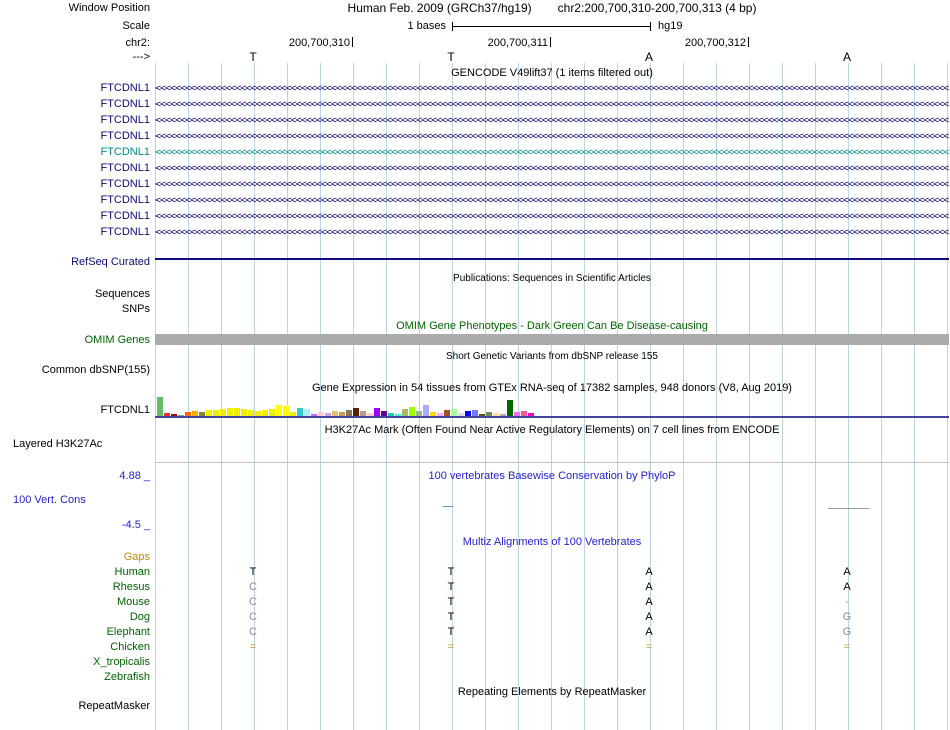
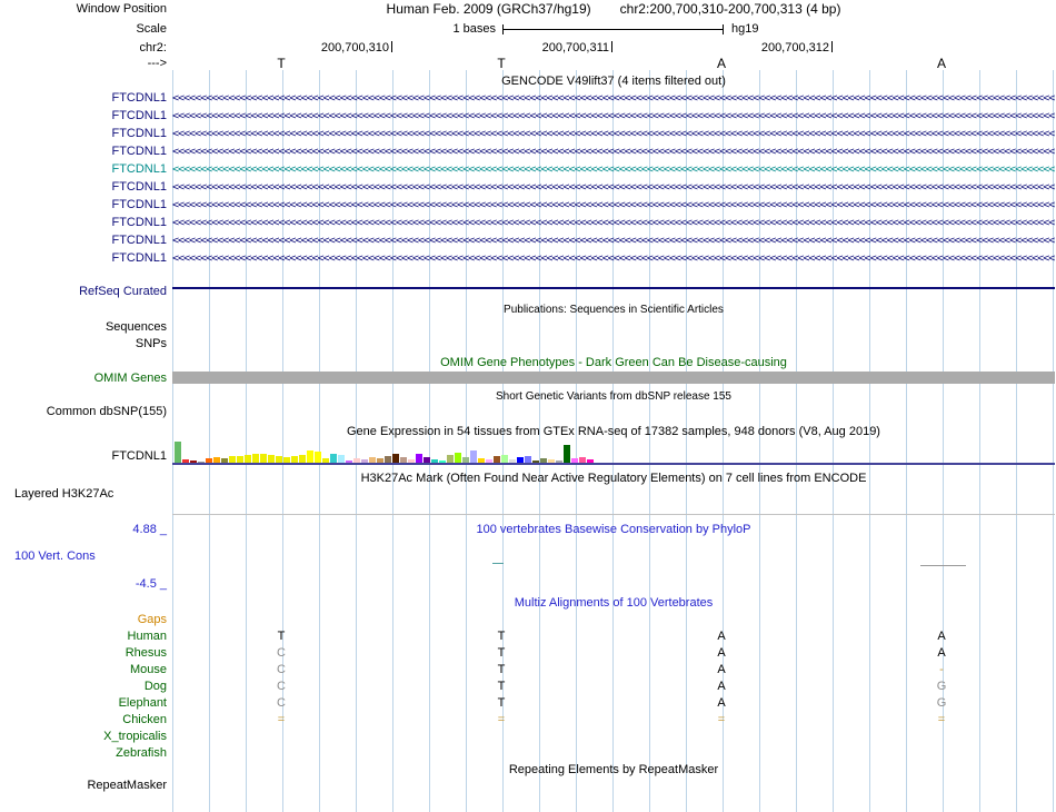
  Window Position
  Human Feb. 2009 (GRCh37/hg19) chr2:200,700,310-200,700,313 (4 bp)
  Scale
  1 bases
  hg19
  chr2:
  200,700,310
  200,700,311
  200,700,312
  --->
  T
  T
  A
  A
- GENCODE V49lift37 (1 items filtered out)
+ GENCODE V49lift37 (4 items filtered out)
  FTCDNL1
  <<<<<<<<<<<<<<<<<<<<<<<<<<<<<<<<<<<<<<<<<<<<<<<<<<<<<<<<<<<<<<<<<<<<<<<<<<<<<<<<<<<<<<<<<<<<<<<<<<<<<<<<<<<<<<<<<<<<<<<<<<<<<<<<<<<<<<<<<<<<<<<<<<<<<<<<<<<<<<
  FTCDNL1
  <<<<<<<<<<<<<<<<<<<<<<<<<<<<<<<<<<<<<<<<<<<<<<<<<<<<<<<<<<<<<<<<<<<<<<<<<<<<<<<<<<<<<<<<<<<<<<<<<<<<<<<<<<<<<<<<<<<<<<<<<<<<<<<<<<<<<<<<<<<<<<<<<<<<<<<<<<<<<<
  FTCDNL1
  <<<<<<<<<<<<<<<<<<<<<<<<<<<<<<<<<<<<<<<<<<<<<<<<<<<<<<<<<<<<<<<<<<<<<<<<<<<<<<<<<<<<<<<<<<<<<<<<<<<<<<<<<<<<<<<<<<<<<<<<<<<<<<<<<<<<<<<<<<<<<<<<<<<<<<<<<<<<<<
  FTCDNL1
  <<<<<<<<<<<<<<<<<<<<<<<<<<<<<<<<<<<<<<<<<<<<<<<<<<<<<<<<<<<<<<<<<<<<<<<<<<<<<<<<<<<<<<<<<<<<<<<<<<<<<<<<<<<<<<<<<<<<<<<<<<<<<<<<<<<<<<<<<<<<<<<<<<<<<<<<<<<<<<
  FTCDNL1
  <<<<<<<<<<<<<<<<<<<<<<<<<<<<<<<<<<<<<<<<<<<<<<<<<<<<<<<<<<<<<<<<<<<<<<<<<<<<<<<<<<<<<<<<<<<<<<<<<<<<<<<<<<<<<<<<<<<<<<<<<<<<<<<<<<<<<<<<<<<<<<<<<<<<<<<<<<<<<<
  FTCDNL1
  <<<<<<<<<<<<<<<<<<<<<<<<<<<<<<<<<<<<<<<<<<<<<<<<<<<<<<<<<<<<<<<<<<<<<<<<<<<<<<<<<<<<<<<<<<<<<<<<<<<<<<<<<<<<<<<<<<<<<<<<<<<<<<<<<<<<<<<<<<<<<<<<<<<<<<<<<<<<<<
  FTCDNL1
  <<<<<<<<<<<<<<<<<<<<<<<<<<<<<<<<<<<<<<<<<<<<<<<<<<<<<<<<<<<<<<<<<<<<<<<<<<<<<<<<<<<<<<<<<<<<<<<<<<<<<<<<<<<<<<<<<<<<<<<<<<<<<<<<<<<<<<<<<<<<<<<<<<<<<<<<<<<<<<
  FTCDNL1
  <<<<<<<<<<<<<<<<<<<<<<<<<<<<<<<<<<<<<<<<<<<<<<<<<<<<<<<<<<<<<<<<<<<<<<<<<<<<<<<<<<<<<<<<<<<<<<<<<<<<<<<<<<<<<<<<<<<<<<<<<<<<<<<<<<<<<<<<<<<<<<<<<<<<<<<<<<<<<<
  FTCDNL1
  <<<<<<<<<<<<<<<<<<<<<<<<<<<<<<<<<<<<<<<<<<<<<<<<<<<<<<<<<<<<<<<<<<<<<<<<<<<<<<<<<<<<<<<<<<<<<<<<<<<<<<<<<<<<<<<<<<<<<<<<<<<<<<<<<<<<<<<<<<<<<<<<<<<<<<<<<<<<<<
  FTCDNL1
  <<<<<<<<<<<<<<<<<<<<<<<<<<<<<<<<<<<<<<<<<<<<<<<<<<<<<<<<<<<<<<<<<<<<<<<<<<<<<<<<<<<<<<<<<<<<<<<<<<<<<<<<<<<<<<<<<<<<<<<<<<<<<<<<<<<<<<<<<<<<<<<<<<<<<<<<<<<<<<
  RefSeq Curated
  Publications: Sequences in Scientific Articles
  Sequences
  SNPs
  OMIM Gene Phenotypes - Dark Green Can Be Disease-causing
  OMIM Genes
  Short Genetic Variants from dbSNP release 155
  Common dbSNP(155)
  Gene Expression in 54 tissues from GTEx RNA-seq of 17382 samples, 948 donors (V8, Aug 2019)
  FTCDNL1
  H3K27Ac Mark (Often Found Near Active Regulatory Elements) on 7 cell lines from ENCODE
  Layered H3K27Ac
  100 vertebrates Basewise Conservation by PhyloP
  4.88 _
  100 Vert. Cons
  -4.5 _
  Multiz Alignments of 100 Vertebrates
  Gaps
  Human
  T
  T
  A
  A
  Rhesus
  C
  T
  A
  A
  Mouse
  C
  T
  A
  -
  Dog
  C
  T
  A
  G
  Elephant
  C
  T
  A
  G
  Chicken
  =
  =
  =
  =
  X_tropicalis
  Zebrafish
  Repeating Elements by RepeatMasker
  RepeatMasker
